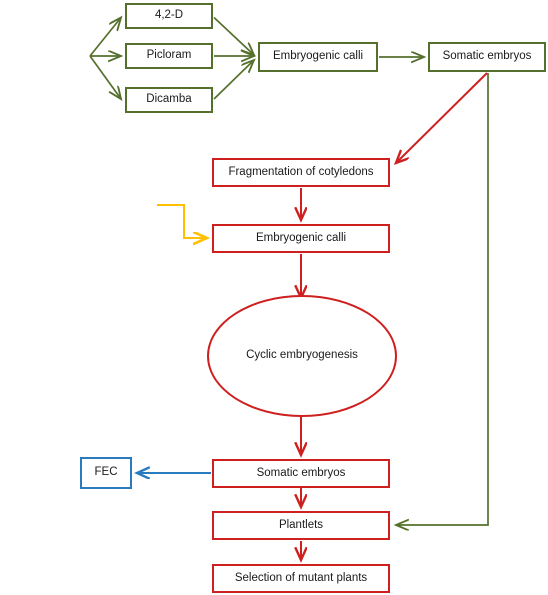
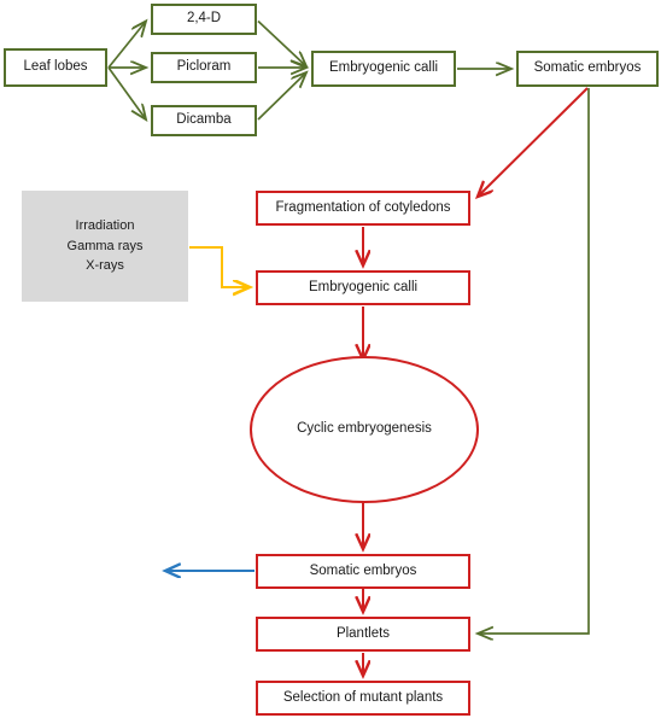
+ Leaf lobes
- 4,2-D
+ 2,4-D
  Picloram
  Dicamba
  Embryogenic calli
  Somatic embryos
+ Irradiation
+ Gamma rays
+ X-rays
  Fragmentation of cotyledons
  Embryogenic calli
  Cyclic embryogenesis
  Somatic embryos
- FEC
  Plantlets
  Selection of mutant plants
